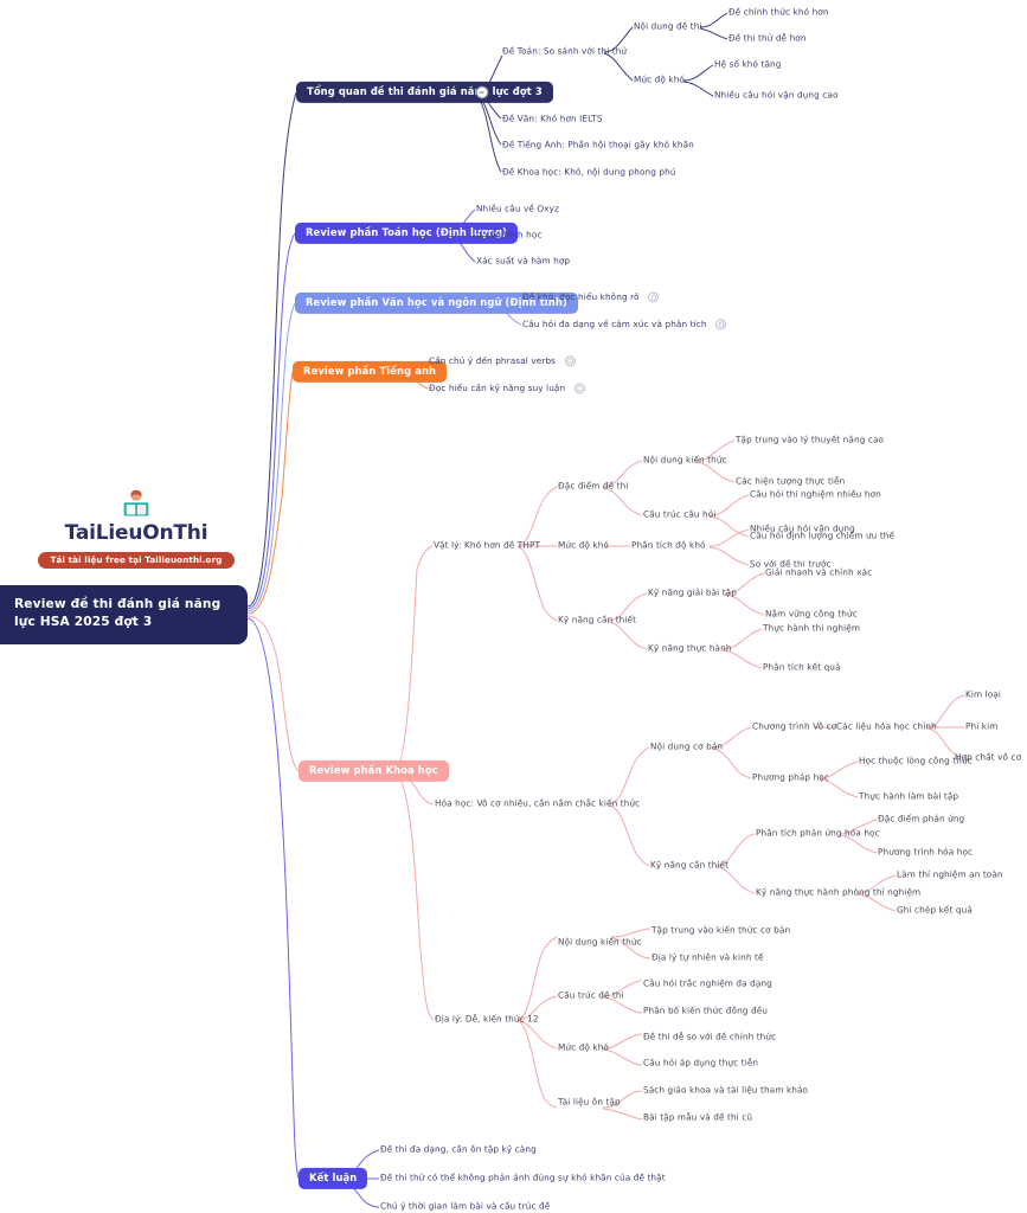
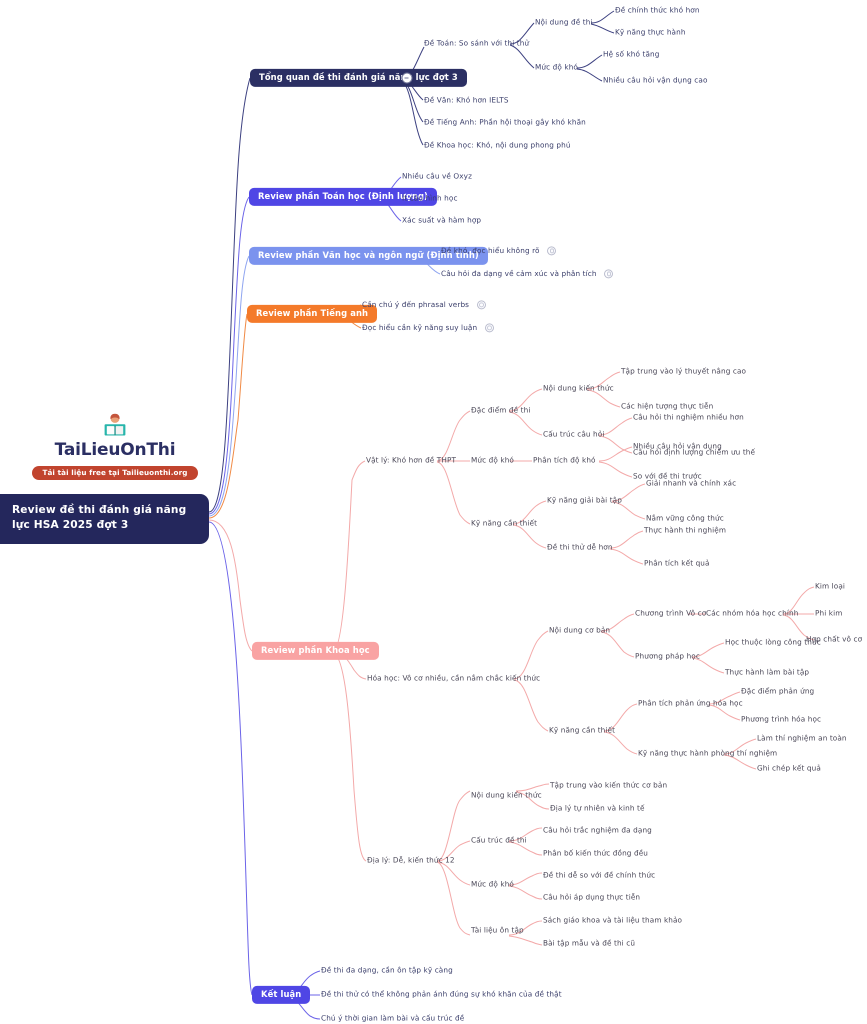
  Review đề thi đánh giá năng lực HSA 2025 đợt 3
  TaiLieuOnThi
  Tải tài liệu free tại Tailieuonthi.org
  Tổng quan đề thi đánh giá nă lực đợt 3
  Review phần Toán học (Định lượng)
  Review phần Văn học và ngôn ngữ (Định tính)
  Review phần Tiếng anh
  Review phần Khoa học
  Kết luận
  Đề Toán: So sánh với thi thử
  Đề Văn: Khó hơn IELTS
  Đề Tiếng Anh: Phần hội thoại gây khó khăn
  Đề Khoa học: Khó, nội dung phong phú
  Nội dung đề thi
  Mức độ khó
  Đề chính thức khó hơn
- Đề thi thử dễ hơn
+ Kỹ năng thực hành
  Hệ số khó tăng
  Nhiều câu hỏi vận dụng cao
  Nhiều câu về Oxyz
  Ít câu hình học
  Xác suất và hàm hợp
  Đề khó, đọc hiểu không rõ
  Câu hỏi đa dạng về cảm xúc và phân tích
  Cần chú ý đến phrasal verbs
  Đọc hiểu cần kỹ năng suy luận
  Vật lý: Khó hơn đề THPT
  Đặc điểm đề thi
  Mức độ khó
  Kỹ năng cần thiết
  Nội dung kiến thức
  Cấu trúc câu hỏi
  Phân tích độ khó
  Kỹ năng giải bài tập
- Kỹ năng thực hành
+ Đề thi thử dễ hơn
  Tập trung vào lý thuyết nâng cao
  Các hiện tượng thực tiễn
  Câu hỏi thi nghiệm nhiều hơn
  Câu hỏi định lượng chiếm ưu thế
  Nhiều câu hỏi vận dụng
  So với đề thi trước
  Giải nhanh và chính xác
  Nắm vững công thức
  Thực hành thi nghiệm
  Phân tích kết quả
  Hóa học: Vô cơ nhiều, cần nắm chắc kiến thức
  Nội dung cơ bản
  Kỹ năng cần thiết
  Chương trình Vô cơ
  Phương pháp học
- Các liệu hóa học chính
+ Các nhóm hóa học chính
  Kim loại
  Phi kim
  Hợp chất vô cơ
  Học thuộc lòng công thức
  Thực hành làm bài tập
  Phân tích phản ứng hóa học
  Kỹ năng thực hành phòng thí nghiệm
  Đặc điểm phản ứng
  Phương trình hóa học
  Làm thí nghiệm an toàn
  Ghi chép kết quả
  Địa lý: Dễ, kiến thức 12
  Nội dung kiến thức
  Cấu trúc đề thi
  Mức độ khó
  Tài liệu ôn tập
  Tập trung vào kiến thức cơ bản
  Địa lý tự nhiên và kinh tế
  Câu hỏi trắc nghiệm đa dạng
  Phân bố kiến thức đồng đều
  Đề thi dễ so với đề chính thức
  Câu hỏi áp dụng thực tiễn
  Sách giáo khoa và tài liệu tham khảo
  Bài tập mẫu và đề thi cũ
  Đề thi đa dạng, cần ôn tập kỹ càng
  Đề thi thử có thể không phản ánh đúng sự khó khăn của đề thật
  Chú ý thời gian làm bài và cấu trúc đề
